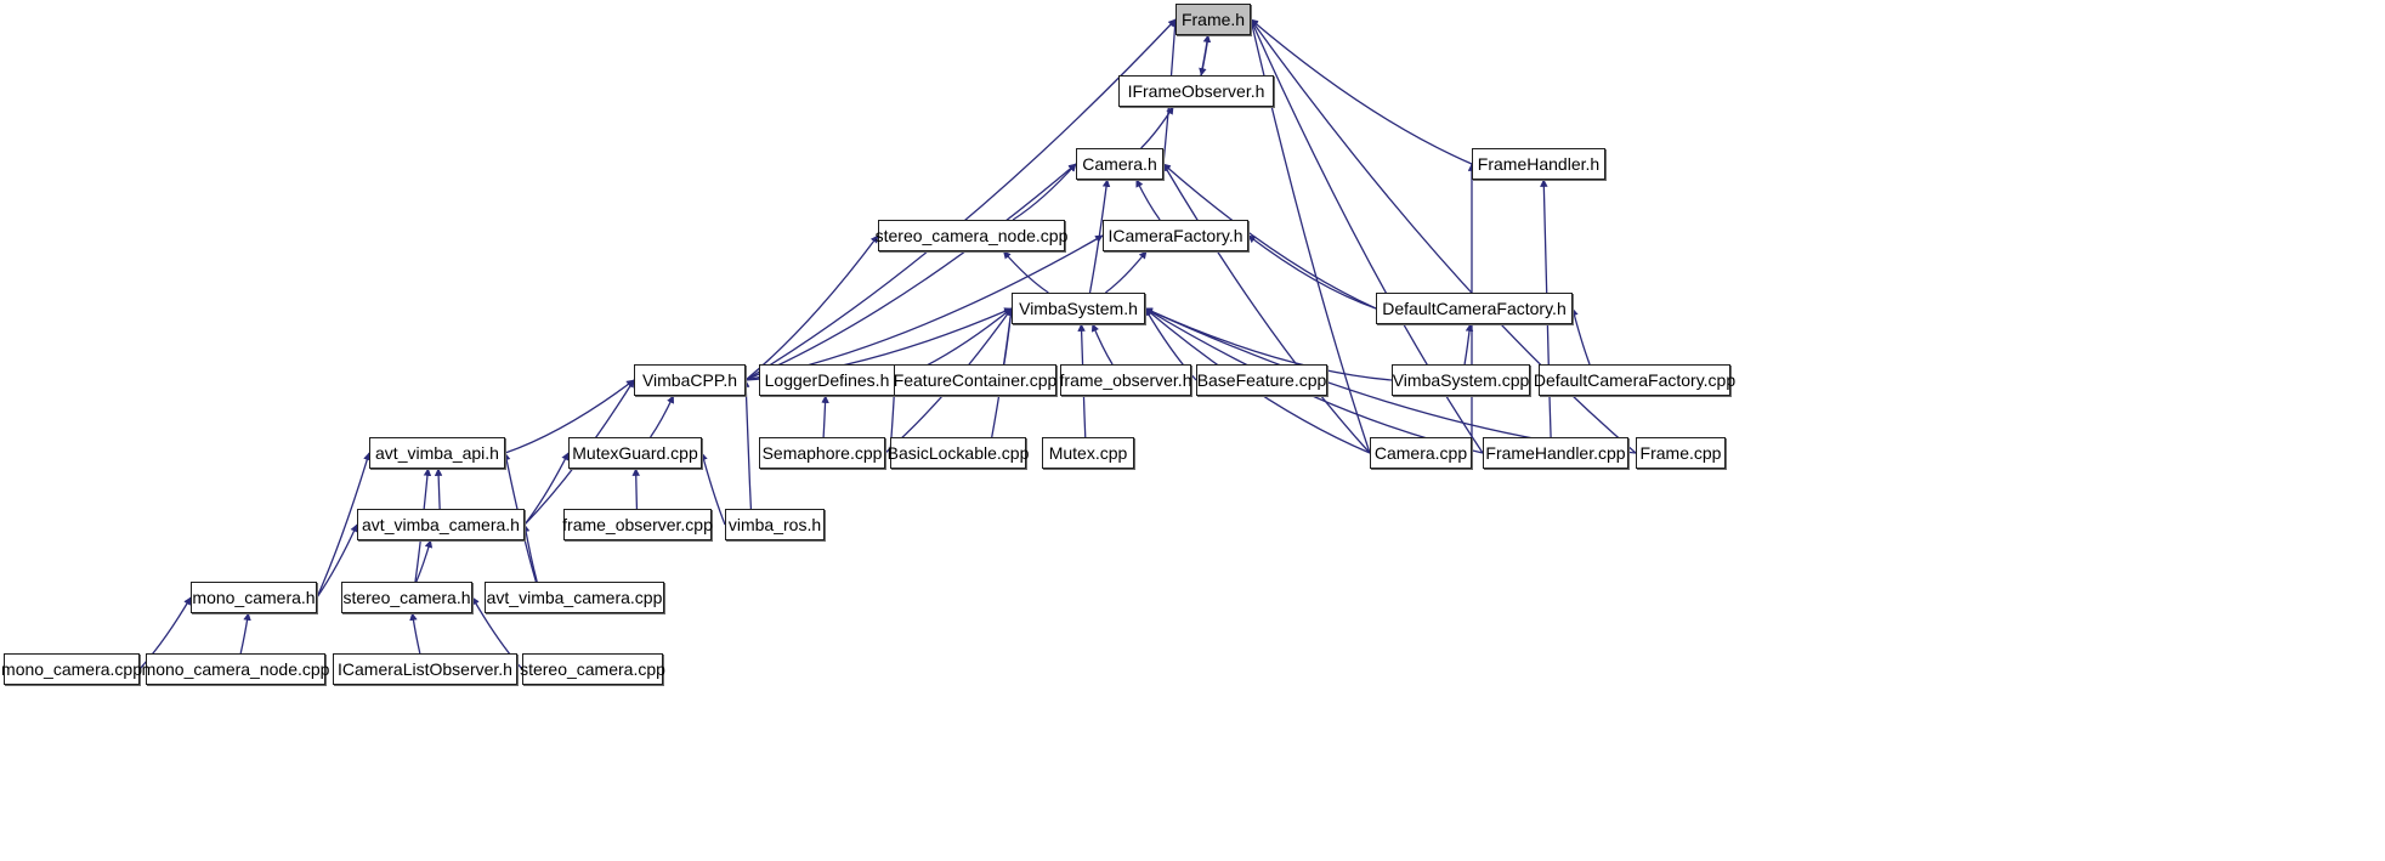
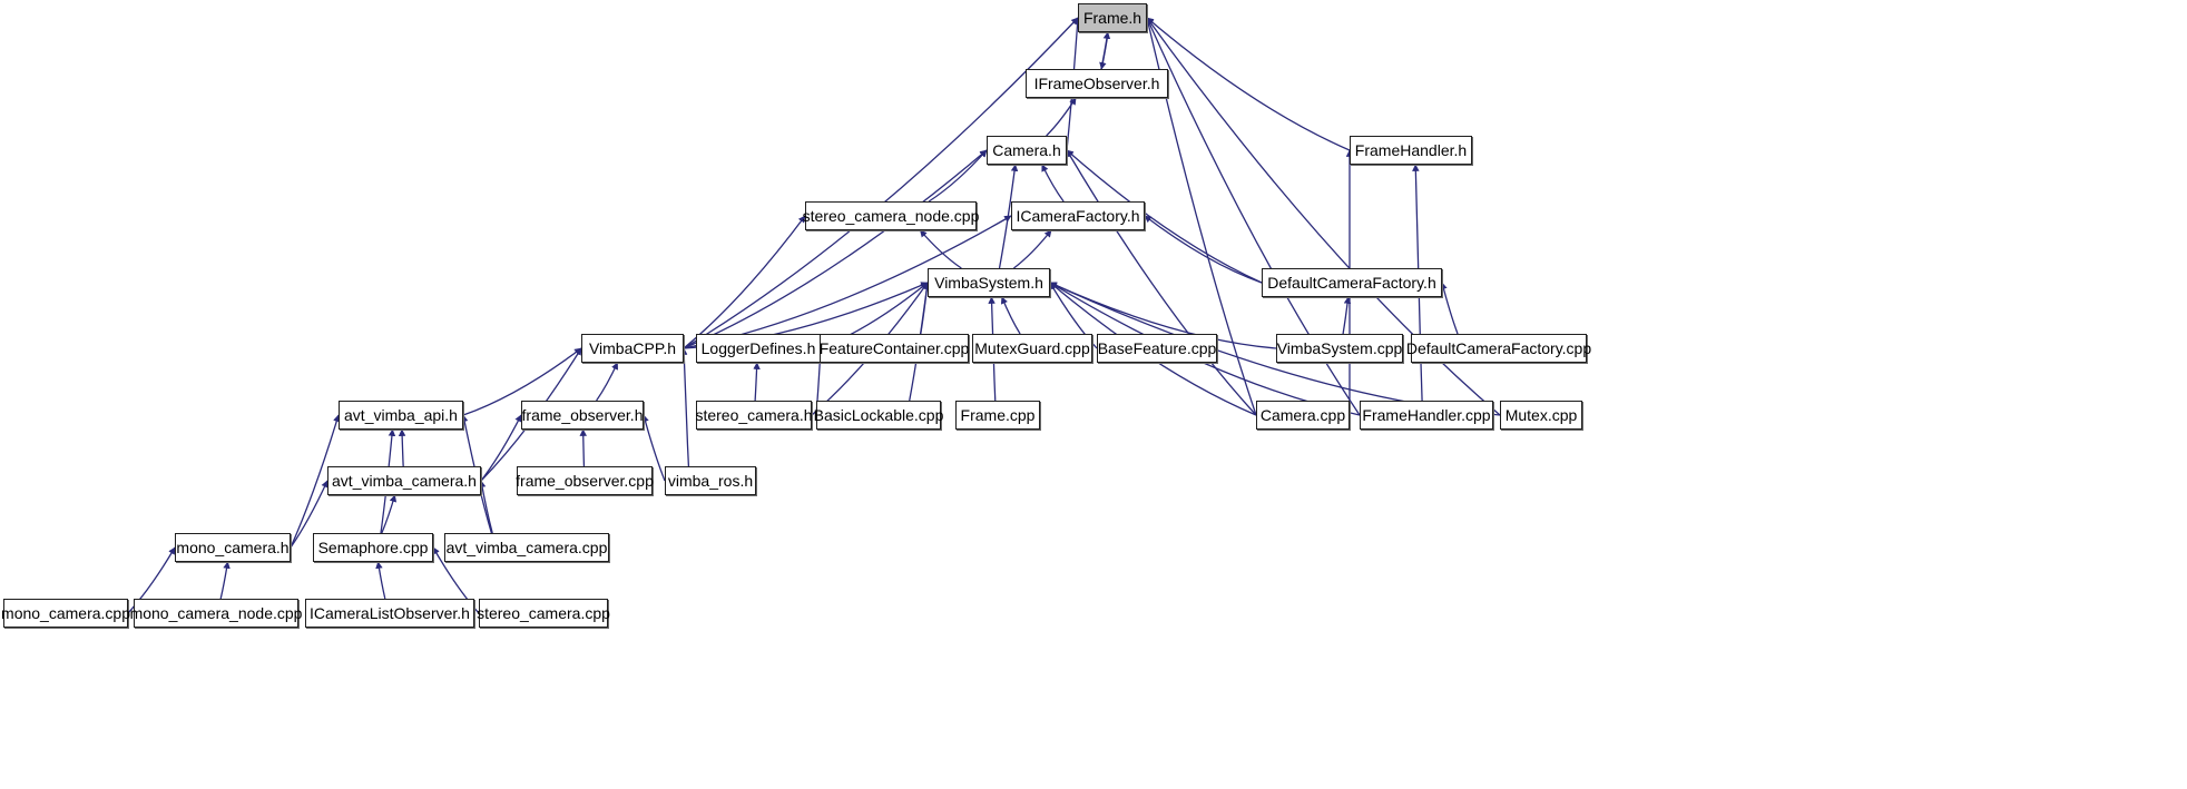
  Frame.h
  IFrameObserver.h
  Camera.h
  FrameHandler.h
  stereo_camera_node.cpp
  ICameraFactory.h
  VimbaSystem.h
  DefaultCameraFactory.h
  VimbaCPP.h
  LoggerDefines.h
  FeatureContainer.cpp
- frame_observer.h
+ MutexGuard.cpp
  BaseFeature.cpp
  VimbaSystem.cpp
  DefaultCameraFactory.cpp
  avt_vimba_api.h
- MutexGuard.cpp
+ frame_observer.h
- Semaphore.cpp
+ stereo_camera.h
  BasicLockable.cpp
- Mutex.cpp
+ Frame.cpp
  Camera.cpp
  FrameHandler.cpp
- Frame.cpp
+ Mutex.cpp
  avt_vimba_camera.h
  frame_observer.cpp
  vimba_ros.h
  mono_camera.h
- stereo_camera.h
+ Semaphore.cpp
  avt_vimba_camera.cpp
  mono_camera.cpp
  mono_camera_node.cpp
  ICameraListObserver.h
  stereo_camera.cpp
